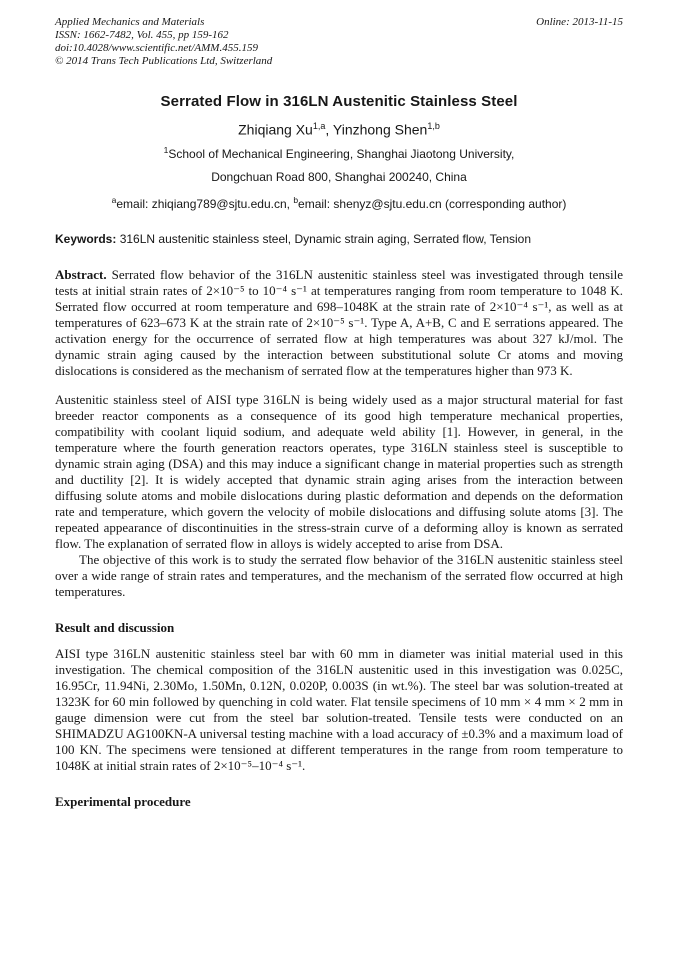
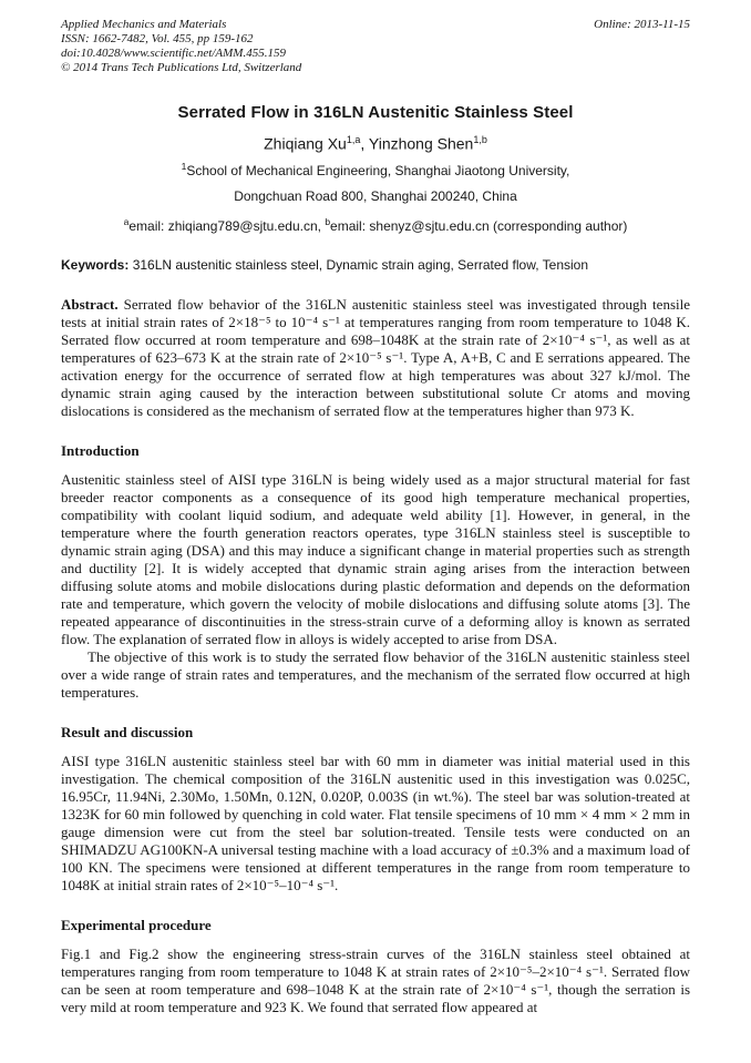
  Applied Mechanics and Materials
  ISSN: 1662-7482, Vol. 455, pp 159-162
  doi:10.4028/www.scientific.net/AMM.455.159
  © 2014 Trans Tech Publications Ltd, Switzerland
  Online: 2013-11-15
  Serrated Flow in 316LN Austenitic Stainless Steel
  Zhiqiang Xu1,a, Yinzhong Shen1,b
  1School of Mechanical Engineering, Shanghai Jiaotong University,
  Dongchuan Road 800, Shanghai 200240, China
  aemail: zhiqiang789@sjtu.edu.cn, bemail: shenyz@sjtu.edu.cn (corresponding author)
  Keywords: 316LN austenitic stainless steel, Dynamic strain aging, Serrated flow, Tension
- Abstract. Serrated flow behavior of the 316LN austenitic stainless steel was investigated through tensile tests at initial strain rates of 2×10⁻⁵ to 10⁻⁴ s⁻¹ at temperatures ranging from room temperature to 1048 K. Serrated flow occurred at room temperature and 698–1048K at the strain rate of 2×10⁻⁴ s⁻¹, as well as at temperatures of 623–673 K at the strain rate of 2×10⁻⁵ s⁻¹. Type A, A+B, C and E serrations appeared. The activation energy for the occurrence of serrated flow at high temperatures was about 327 kJ/mol. The dynamic strain aging caused by the interaction between substitutional solute Cr atoms and moving dislocations is considered as the mechanism of serrated flow at the temperatures higher than 973 K.
+ Abstract. Serrated flow behavior of the 316LN austenitic stainless steel was investigated through tensile tests at initial strain rates of 2×18⁻⁵ to 10⁻⁴ s⁻¹ at temperatures ranging from room temperature to 1048 K. Serrated flow occurred at room temperature and 698–1048K at the strain rate of 2×10⁻⁴ s⁻¹, as well as at temperatures of 623–673 K at the strain rate of 2×10⁻⁵ s⁻¹. Type A, A+B, C and E serrations appeared. The activation energy for the occurrence of serrated flow at high temperatures was about 327 kJ/mol. The dynamic strain aging caused by the interaction between substitutional solute Cr atoms and moving dislocations is considered as the mechanism of serrated flow at the temperatures higher than 973 K.
+ Introduction
  Austenitic stainless steel of AISI type 316LN is being widely used as a major structural material for fast breeder reactor components as a consequence of its good high temperature mechanical properties, compatibility with coolant liquid sodium, and adequate weld ability [1]. However, in general, in the temperature where the fourth generation reactors operates, type 316LN stainless steel is susceptible to dynamic strain aging (DSA) and this may induce a significant change in material properties such as strength and ductility [2]. It is widely accepted that dynamic strain aging arises from the interaction between diffusing solute atoms and mobile dislocations during plastic deformation and depends on the deformation rate and temperature, which govern the velocity of mobile dislocations and diffusing solute atoms [3]. The repeated appearance of discontinuities in the stress-strain curve of a deforming alloy is known as serrated flow. The explanation of serrated flow in alloys is widely accepted to arise from DSA.
  The objective of this work is to study the serrated flow behavior of the 316LN austenitic stainless steel over a wide range of strain rates and temperatures, and the mechanism of the serrated flow occurred at high temperatures.
  Result and discussion
  AISI type 316LN austenitic stainless steel bar with 60 mm in diameter was initial material used in this investigation. The chemical composition of the 316LN austenitic used in this investigation was 0.025C, 16.95Cr, 11.94Ni, 2.30Mo, 1.50Mn, 0.12N, 0.020P, 0.003S (in wt.%). The steel bar was solution-treated at 1323K for 60 min followed by quenching in cold water. Flat tensile specimens of 10 mm × 4 mm × 2 mm in gauge dimension were cut from the steel bar solution-treated. Tensile tests were conducted on an SHIMADZU AG100KN-A universal testing machine with a load accuracy of ±0.3% and a maximum load of 100 KN. The specimens were tensioned at different temperatures in the range from room temperature to 1048K at initial strain rates of 2×10⁻⁵–10⁻⁴ s⁻¹.
  Experimental procedure
+ Fig.1 and Fig.2 show the engineering stress-strain curves of the 316LN stainless steel obtained at temperatures ranging from room temperature to 1048 K at strain rates of 2×10⁻⁵–2×10⁻⁴ s⁻¹. Serrated flow can be seen at room temperature and 698–1048 K at the strain rate of 2×10⁻⁴ s⁻¹, though the serration is very mild at room temperature and 923 K. We found that serrated flow appeared at
